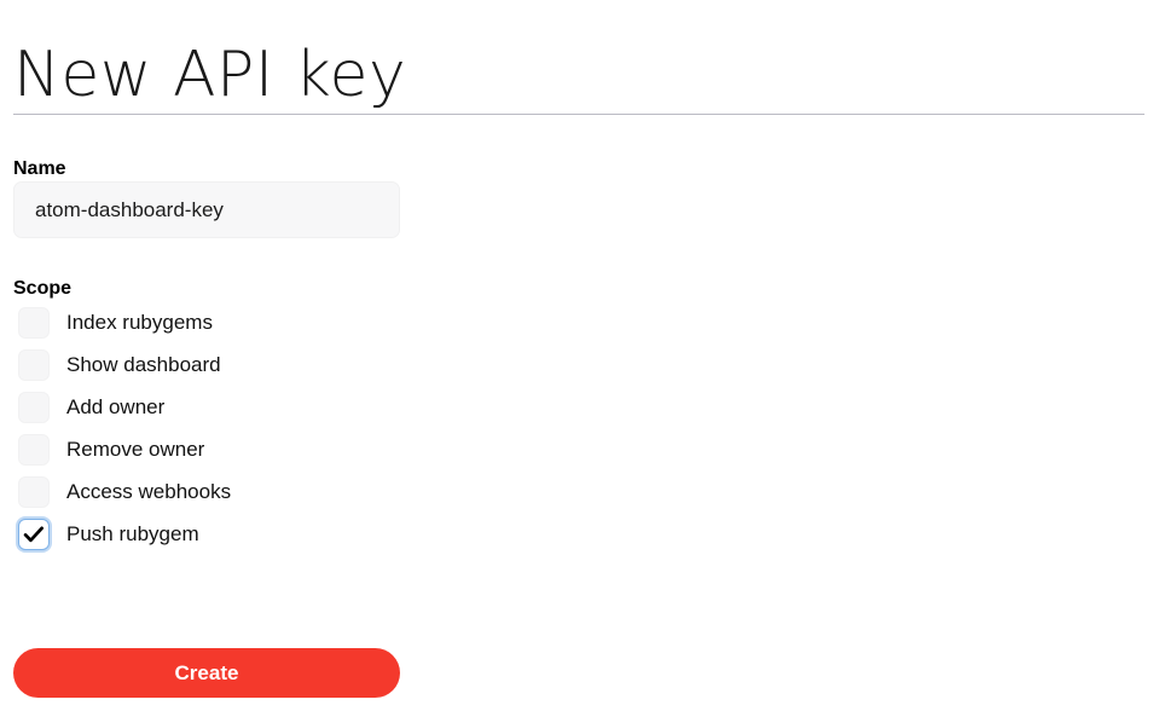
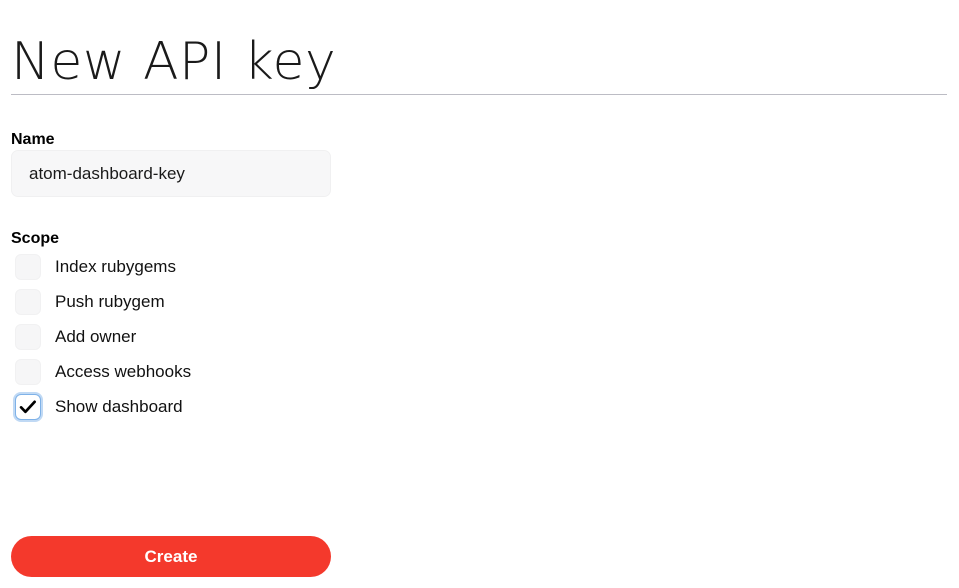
  New API key
  Name
  atom-dashboard-key
  Scope
  Index rubygems
- Show dashboard
+ Push rubygem
  Add owner
- Remove owner
  Access webhooks
- Push rubygem
+ Show dashboard
  Create
